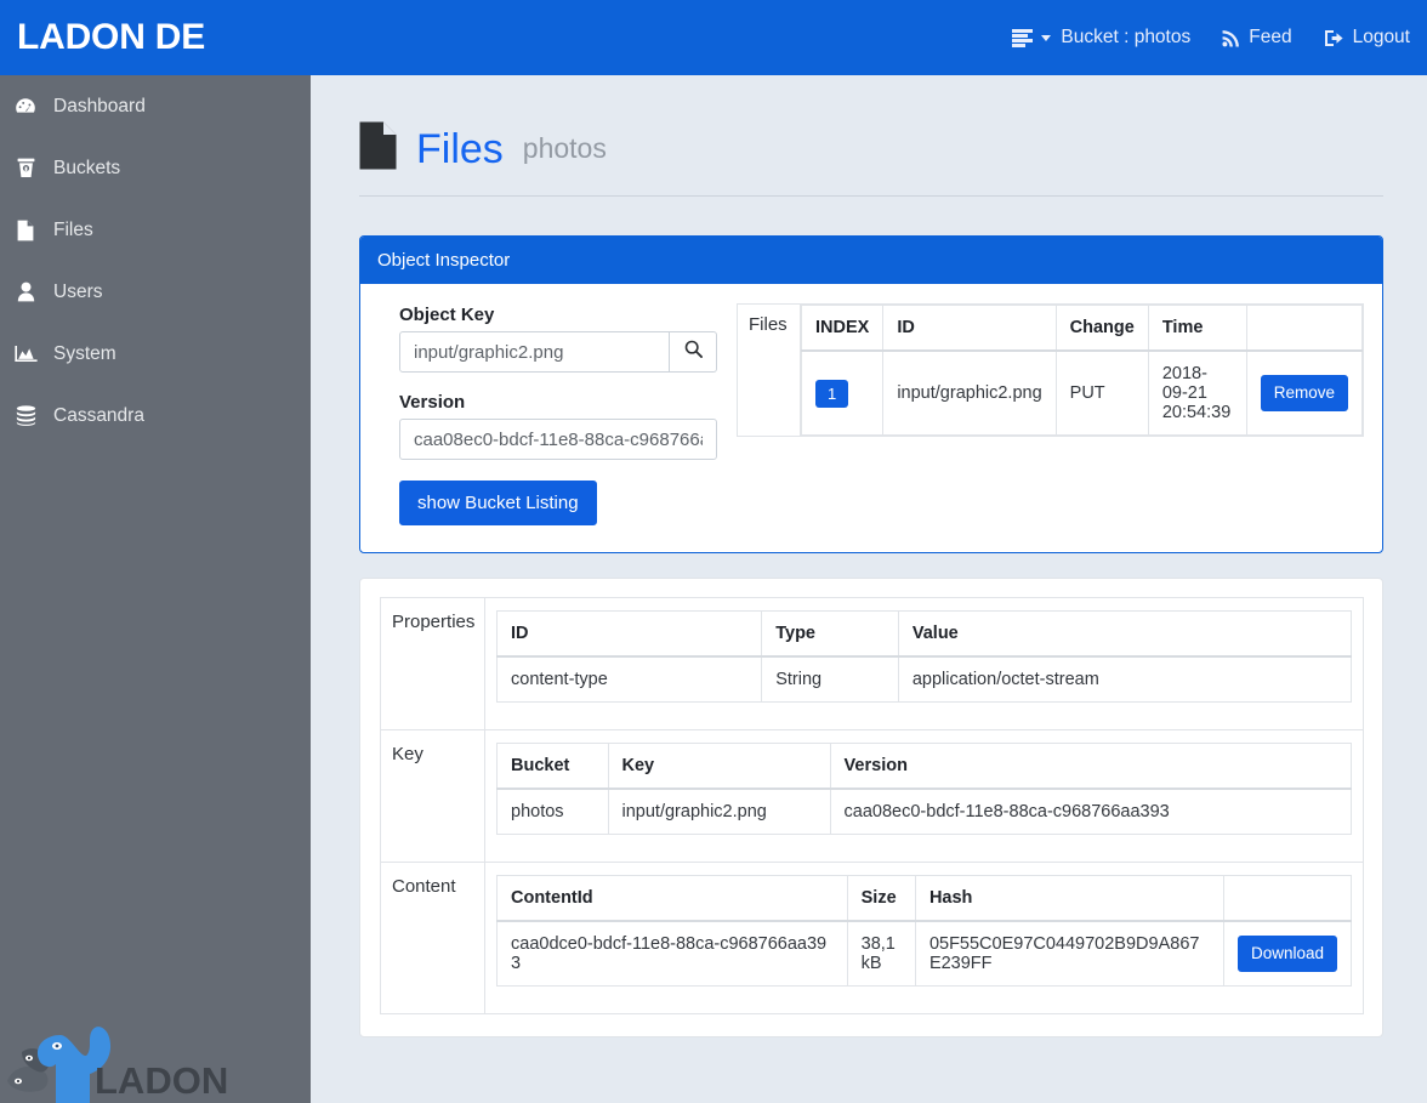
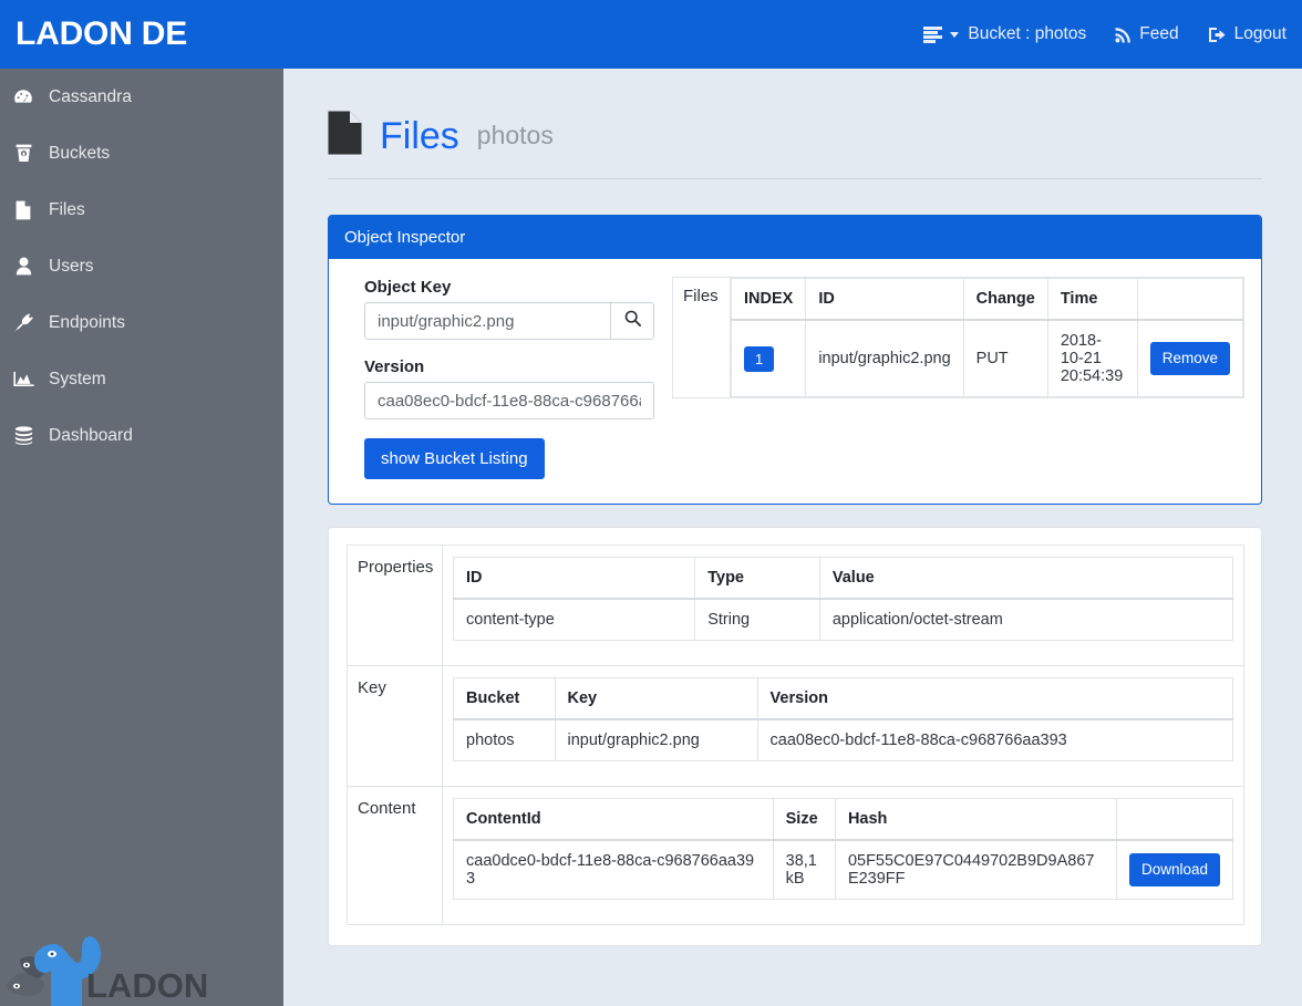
  LADON DE
  Bucket : photos
  Feed
  Logout
- Dashboard
+ Cassandra
  Buckets
  Files
  Users
+ Endpoints
  System
- Cassandra
+ Dashboard
  LADON
  Files
  photos
  Object Inspector
  Object Key
  input/graphic2.png
  Version
  caa08ec0-bdcf-11e8-88ca-c968766
  show Bucket Listing
  Files
  INDEX	ID	Change	Time
- 1	input/graphic2.png	PUT	2018-09-21 20:54:39	Remove
+ 1	input/graphic2.png	PUT	2018-10-21 20:54:39	Remove
  Properties
  ID	Type	Value
  content-type	String	application/octet-stream
  Key
  Bucket	Key	Version
  photos	input/graphic2.png	caa08ec0-bdcf-11e8-88ca-c968766aa393
  Content
  ContentId	Size	Hash
  caa0dce0-bdcf-11e8-88ca-c968766aa393	38,1 kB	05F55C0E97C0449702B9D9A867E239FF	Download
